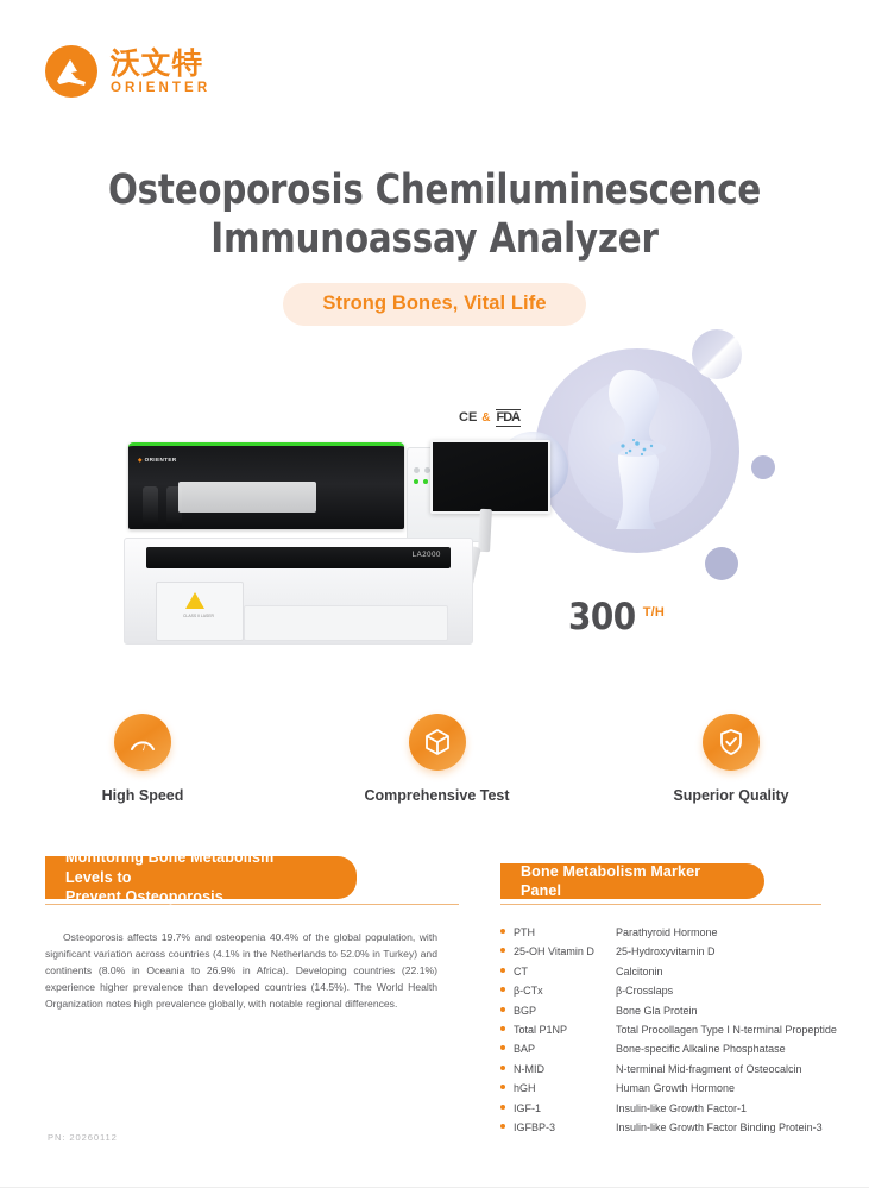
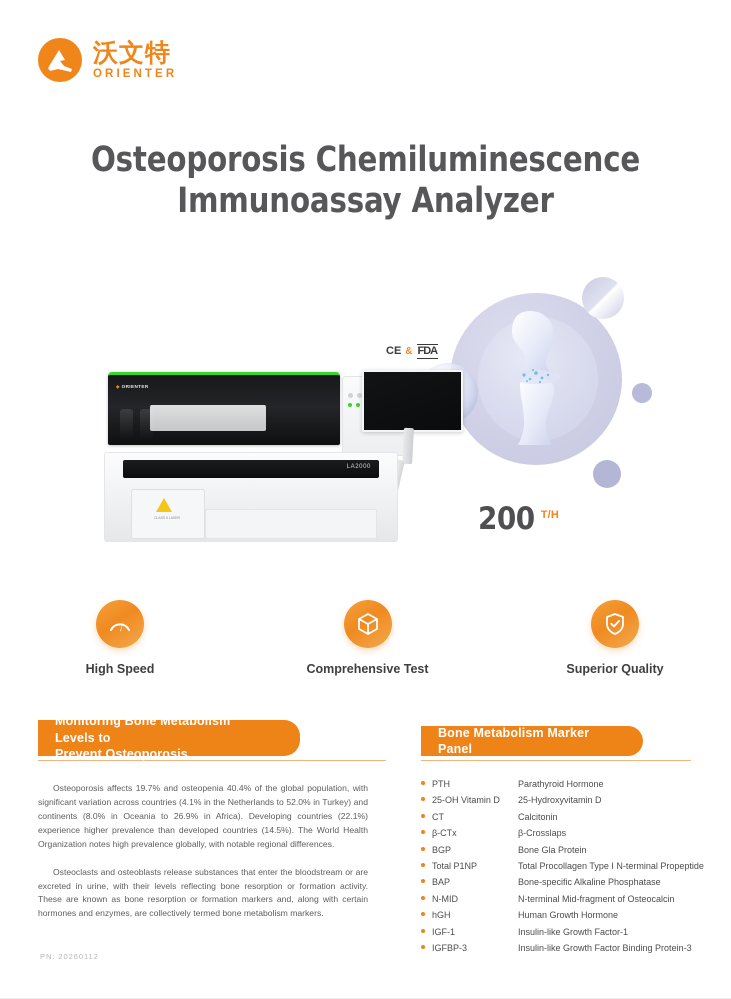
  沃文特
  ORIENTER
  Osteoporosis Chemiluminescence
  Immunoassay Analyzer
- Strong Bones, Vital Life
  CE
  &
  FDA
- 300
+ 200
  T/H
  High Speed
  Comprehensive Test
  Superior Quality
  Monitoring Bone Metabolism Levels to
  Prevent Osteoporosis
  Bone Metabolism Marker Panel
  Osteoporosis affects 19.7% and osteopenia 40.4% of the global population, with significant variation across countries (4.1% in the Netherlands to 52.0% in Turkey) and continents (8.0% in Oceania to 26.9% in Africa). Developing countries (22.1%) experience higher prevalence than developed countries (14.5%). The World Health Organization notes high prevalence globally, with notable regional differences.
+ Osteoclasts and osteoblasts release substances that enter the bloodstream or are excreted in urine, with their levels reflecting bone resorption or formation activity. These are known as bone resorption or formation markers and, along with certain hormones and enzymes, are collectively termed bone metabolism markers.
  PTH
  Parathyroid Hormone
  25-OH Vitamin D
  25-Hydroxyvitamin D
  CT
  Calcitonin
  β-CTx
  β-Crosslaps
  BGP
  Bone Gla Protein
  Total P1NP
  Total Procollagen Type I N-terminal Propeptide
  BAP
  Bone-specific Alkaline Phosphatase
  N-MID
  N-terminal Mid-fragment of Osteocalcin
  hGH
  Human Growth Hormone
  IGF-1
  Insulin-like Growth Factor-1
  IGFBP-3
  Insulin-like Growth Factor Binding Protein-3
  PN: 20260112
